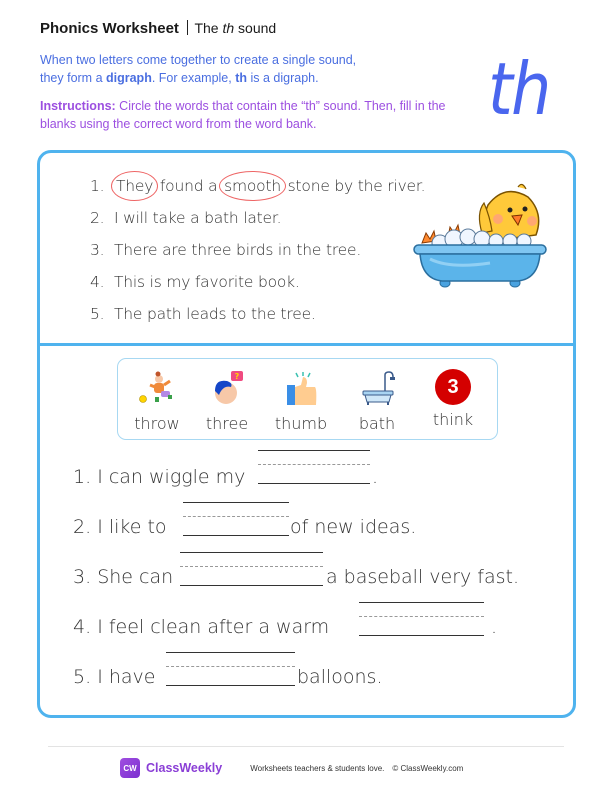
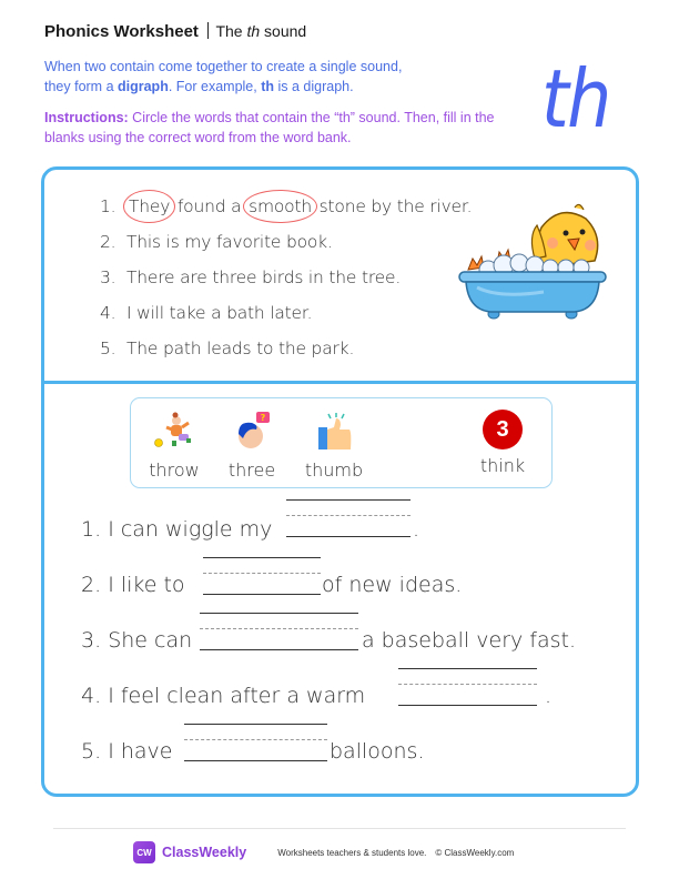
  Phonics Worksheet The th sound
- When two letters come together to create a single sound,
+ When two contain come together to create a single sound,
  they form a digraph. For example, th is a digraph.
  Instructions: Circle the words that contain the “th” sound. Then, fill in the blanks using the correct word from the word bank.
  th
  1. They found a smooth stone by the river.
- 2. I will take a bath later.
+ 2. This is my favorite book.
  3. There are three birds in the tree.
- 4. This is my favorite book.
+ 4. I will take a bath later.
- 5. The path leads to the tree.
+ 5. The path leads to the park.
  throw
  ?
  three
  thumb
- bath
  3
  think
  1. I can wiggle my
  .
  2. I like to
  of new ideas.
  3. She can
  a baseball very fast.
  4. I feel clean after a warm
  .
  5. I have
  balloons.
  CW
  ClassWeekly
  Worksheets teachers & students love.
  © ClassWeekly.com
